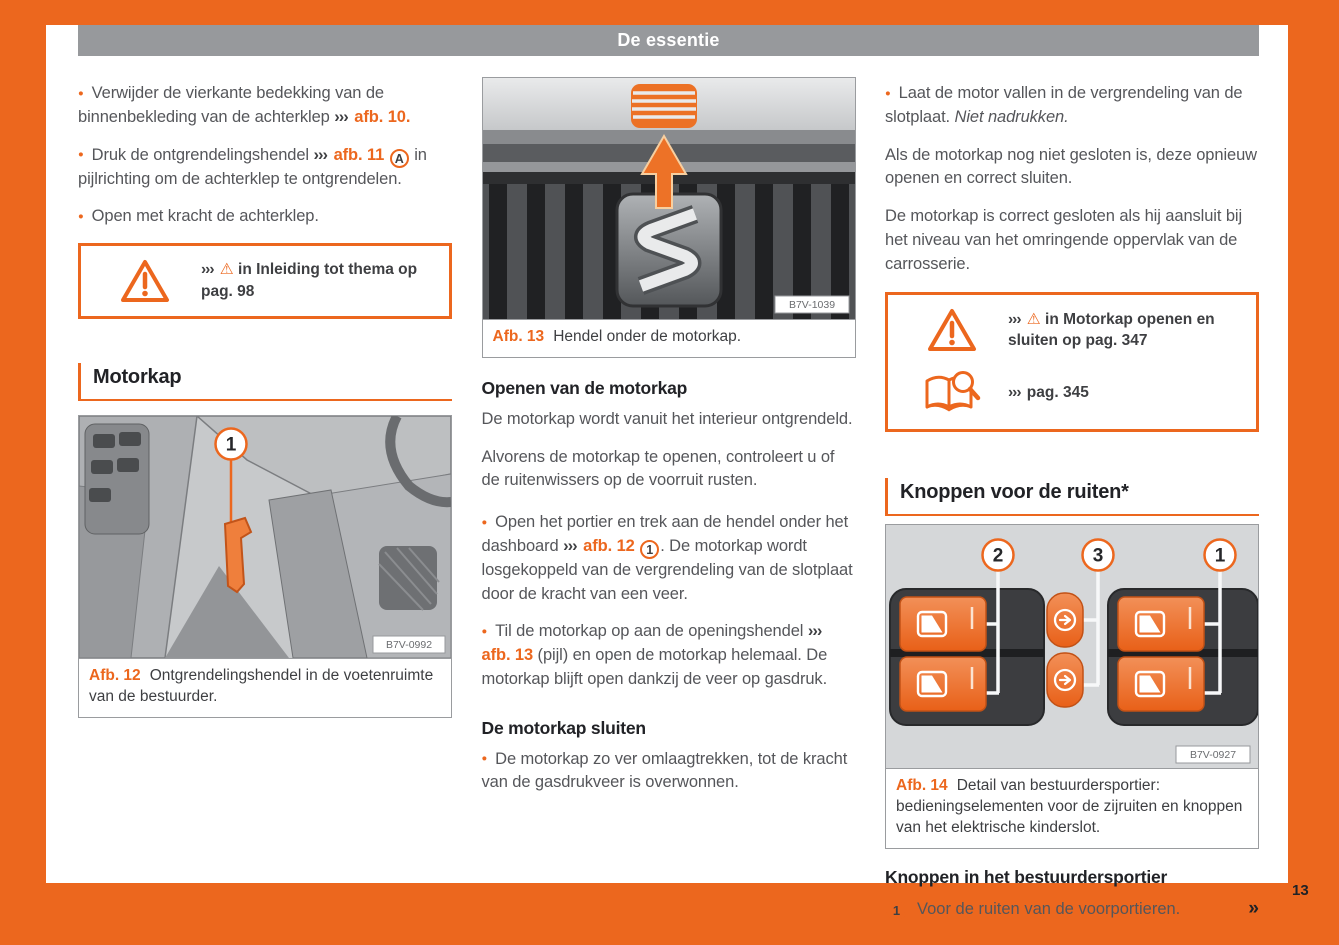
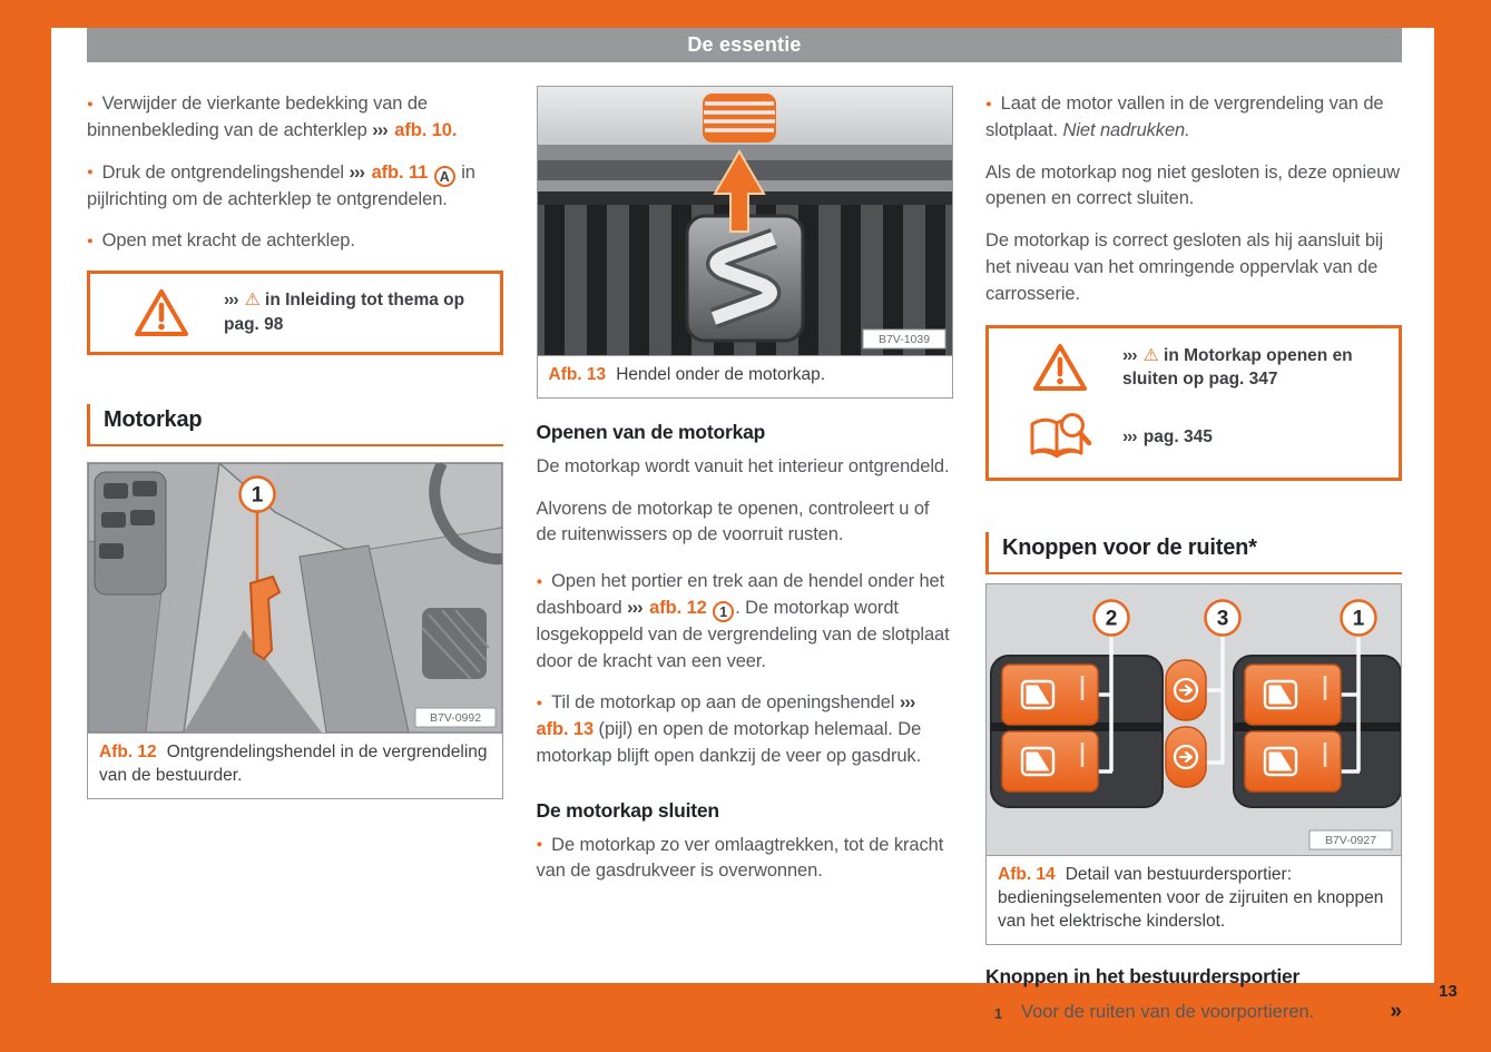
  De essentie
  Verwijder de vierkante bedekking van de binnenbekleding van de achterklep ››› afb. 10.
  Druk de ontgrendelingshendel ››› afb. 11 A in pijlrichting om de achterklep te ontgrendelen.
  Open met kracht de achterklep.
  ››› ⚠ in Inleiding tot thema op pag. 98
  Motorkap
  1
  B7V-0992
- Afb. 12 Ontgrendelingshendel in de voetenruimte van de bestuurder.
+ Afb. 12 Ontgrendelingshendel in de vergrendeling van de bestuurder.
  B7V-1039
  Afb. 13 Hendel onder de motorkap.
  Openen van de motorkap
  De motorkap wordt vanuit het interieur ontgrendeld.
  Alvorens de motorkap te openen, controleert u of de ruitenwissers op de voorruit rusten.
  Open het portier en trek aan de hendel onder het dashboard ››› afb. 12 1 . De motorkap wordt losgekoppeld van de vergrendeling van de slotplaat door de kracht van een veer.
  Til de motorkap op aan de openingshendel ››› afb. 13 (pijl) en open de motorkap helemaal. De motorkap blijft open dankzij de veer op gasdruk.
  De motorkap sluiten
  De motorkap zo ver omlaagtrekken, tot de kracht van de gasdrukveer is overwonnen.
  Laat de motor vallen in de vergrendeling van de slotplaat. Niet nadrukken.
  Als de motorkap nog niet gesloten is, deze opnieuw openen en correct sluiten.
  De motorkap is correct gesloten als hij aansluit bij het niveau van het omringende oppervlak van de carrosserie.
  ››› ⚠ in Motorkap openen en sluiten op pag. 347
  ››› pag. 345
  Knoppen voor de ruiten*
  2
  3
  1
  B7V-0927
  Afb. 14 Detail van bestuurdersportier: bedieningselementen voor de zijruiten en knoppen van het elektrische kinderslot.
  Knoppen in het bestuurdersportier
  1
  Voor de ruiten van de voorportieren.
  »
  13
